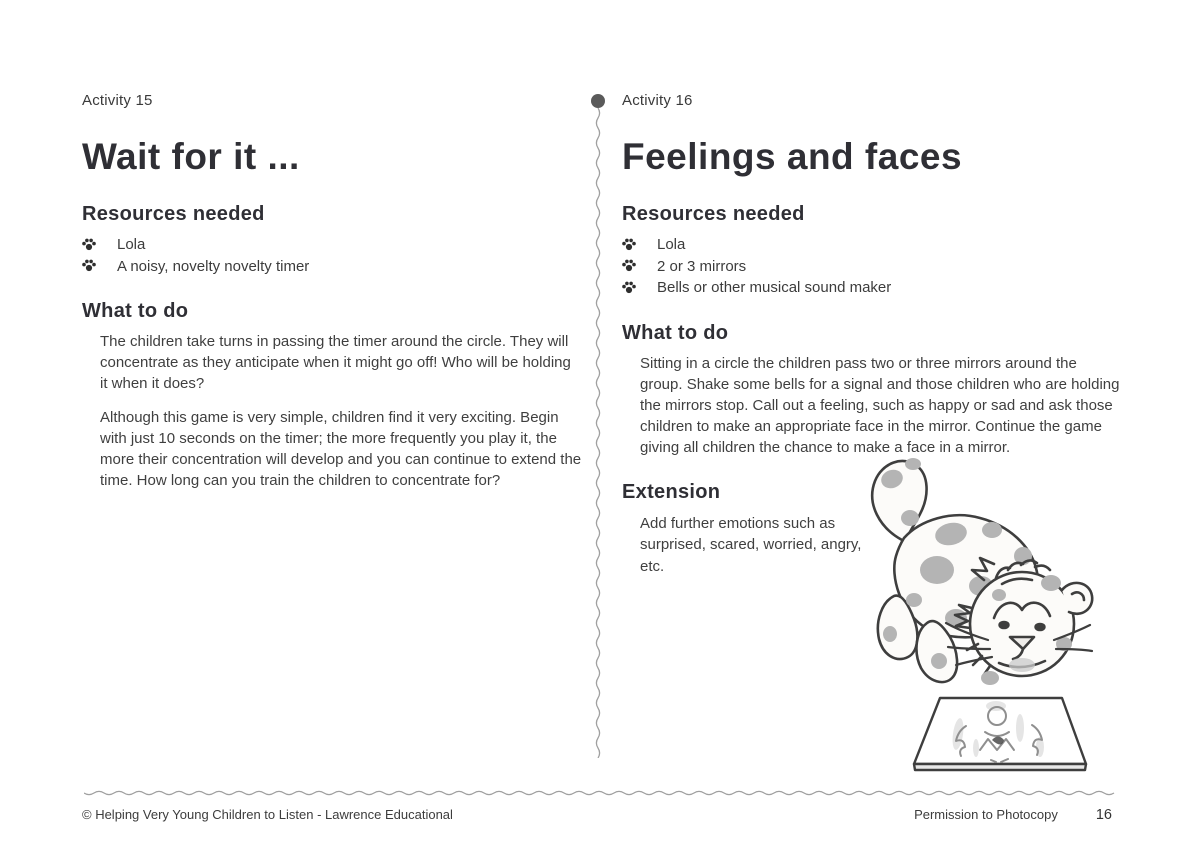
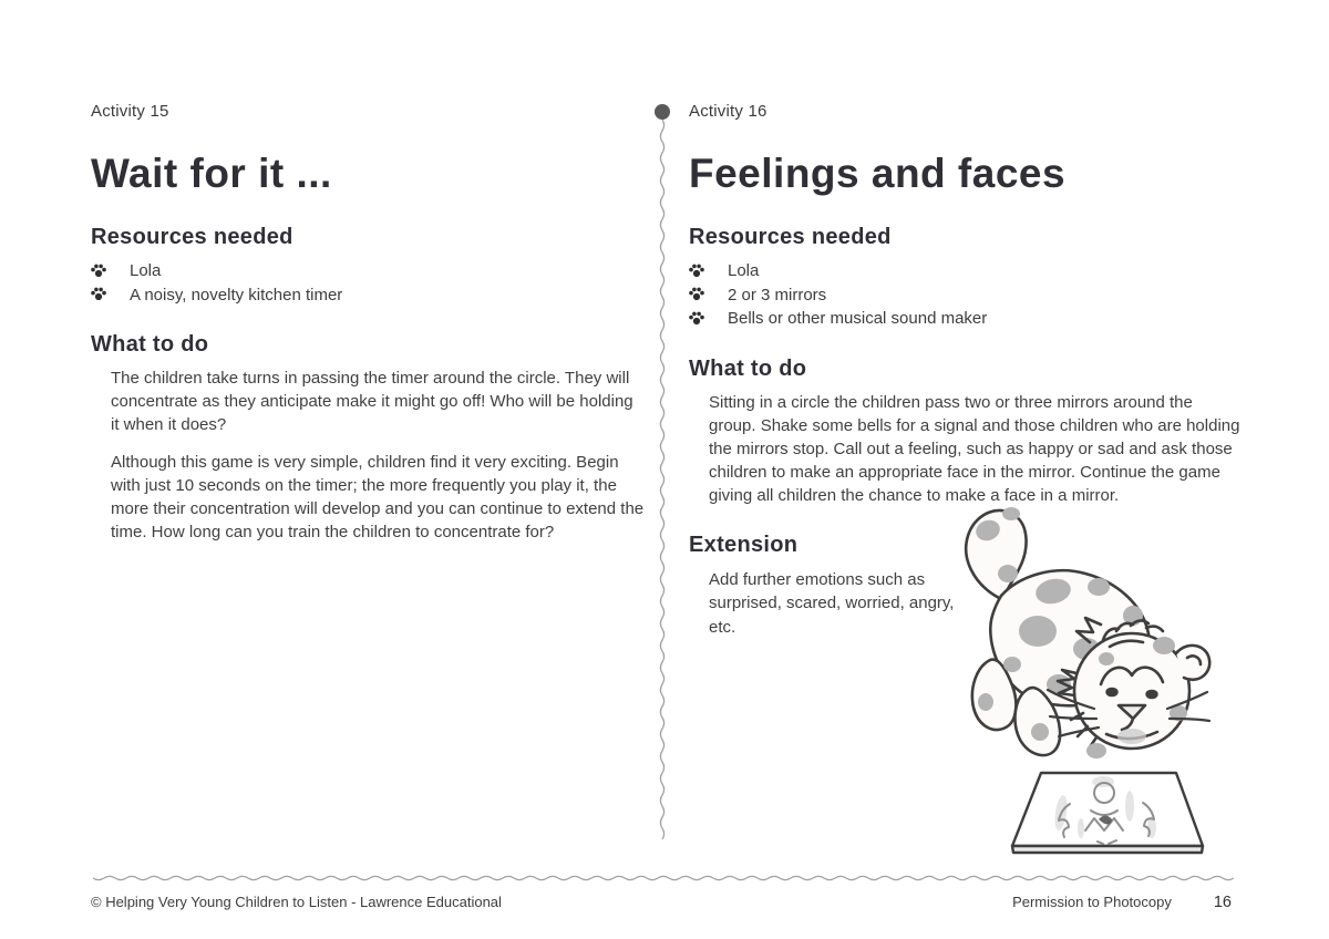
  Activity 15
  Wait for it ...
  Resources needed
  Lola
- A noisy, novelty novelty timer
+ A noisy, novelty kitchen timer
  What to do
- The children take turns in passing the timer around the circle. They will concentrate as they anticipate when it might go off! Who will be holding it when it does?
+ The children take turns in passing the timer around the circle. They will concentrate as they anticipate make it might go off! Who will be holding it when it does?
  Although this game is very simple, children find it very exciting. Begin with just 10 seconds on the timer; the more frequently you play it, the more their concentration will develop and you can continue to extend the time. How long can you train the children to concentrate for?
  Activity 16
  Feelings and faces
  Resources needed
  Lola
  2 or 3 mirrors
  Bells or other musical sound maker
  What to do
  Sitting in a circle the children pass two or three mirrors around the group. Shake some bells for a signal and those children who are holding the mirrors stop. Call out a feeling, such as happy or sad and ask those children to make an appropriate face in the mirror. Continue the game giving all children the chance to make a face in a mirror.
  Extension
  Add further emotions such as surprised, scared, worried, angry, etc.
  © Helping Very Young Children to Listen - Lawrence Educational
  Permission to Photocopy
  16
